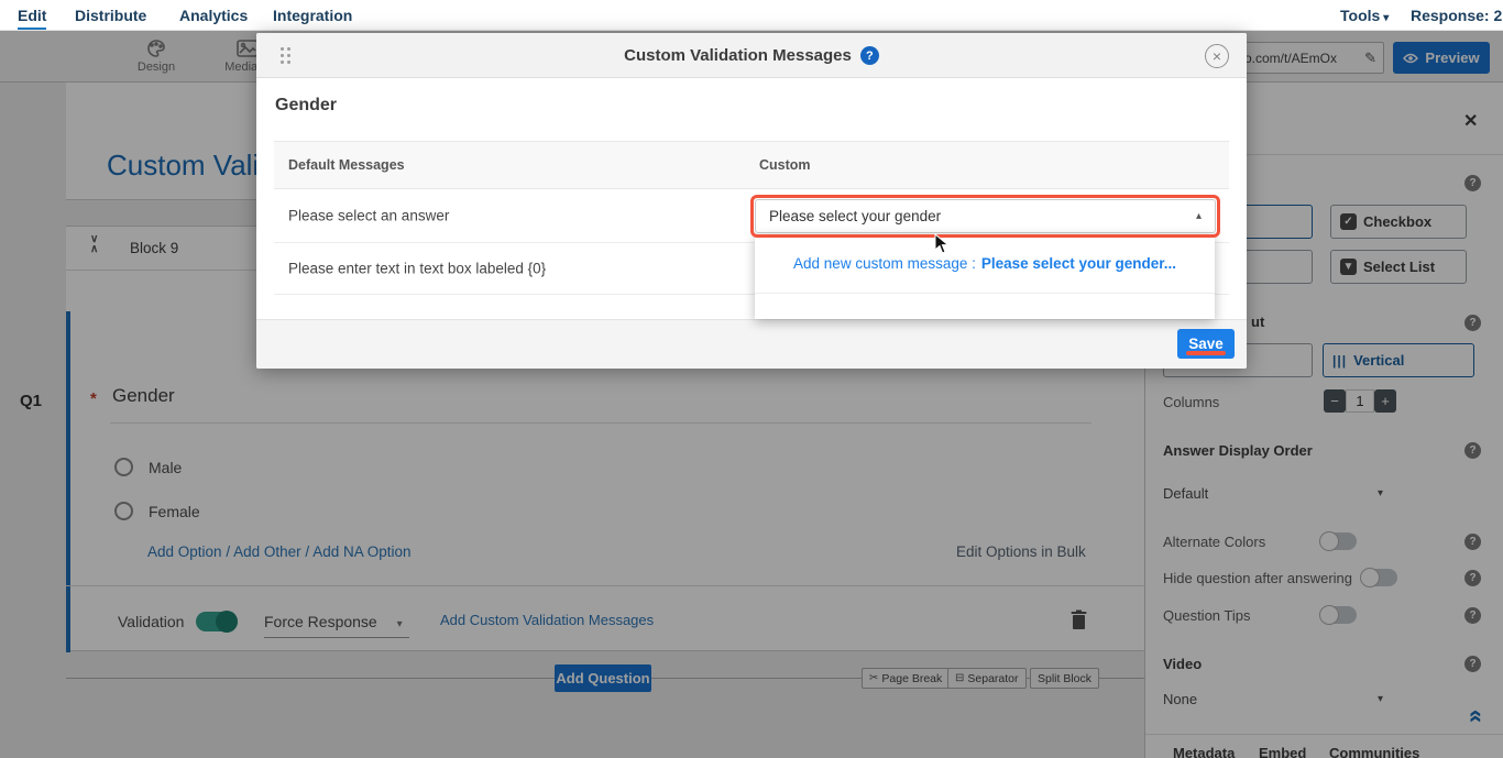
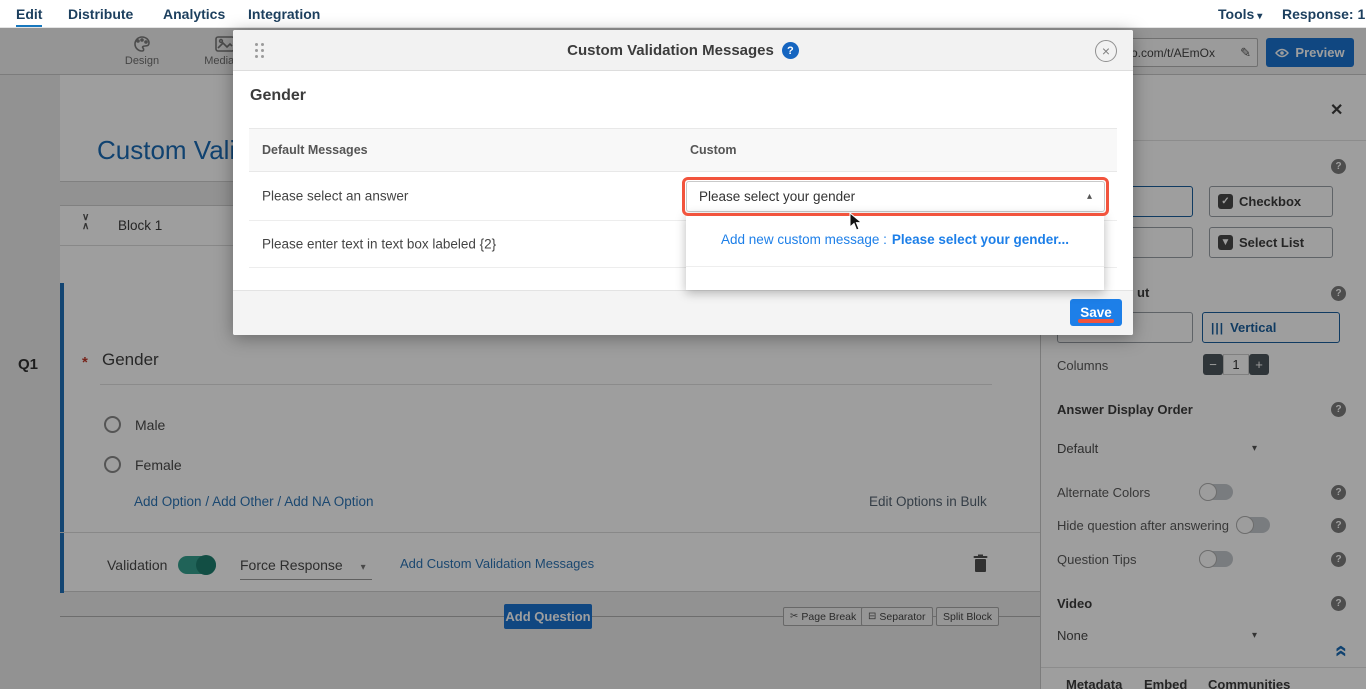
  Edit
  Distribute
  Analytics
  Integration
  Tools ▾
- Response: 2
+ Response: 1
  Design
  Media
  o.com/t/AEmOx
  ✎
  Preview
  Custom Val
  Q1
  ∨
  ∧
- Block 9
+ Block 1
  *
  Gender
  Male
  Female
  Add Option / Add Other / Add NA Option
  Edit Options in Bulk
  Validation
  Force Response ▾
  Add Custom Validation Messages
  Add Question
  ✂
  Page Break
  ⊟
  Separator
  Split Block
  ✕
  ?
  ✓
  Checkbox
  ▼
  Select List
  ut
  ?
  |||
  Vertical
  Columns
  −
  1
  +
  Answer Display Order
  ?
  Default
  ▾
  Alternate Colors
  ?
  Hide question after answering
  ?
  Question Tips
  ?
  Video
  ?
  None
  ▾
  Metadata
  Embed
  Communities
  Custom Validation Messages
  ?
  ×
  Gender
  Default Messages
  Custom
  Please select an answer
- Please enter text in text box labeled {0}
+ Please enter text in text box labeled {2}
  Please select your gender
  ▴
  Add new custom message :
  Please select your gender...
  Save
